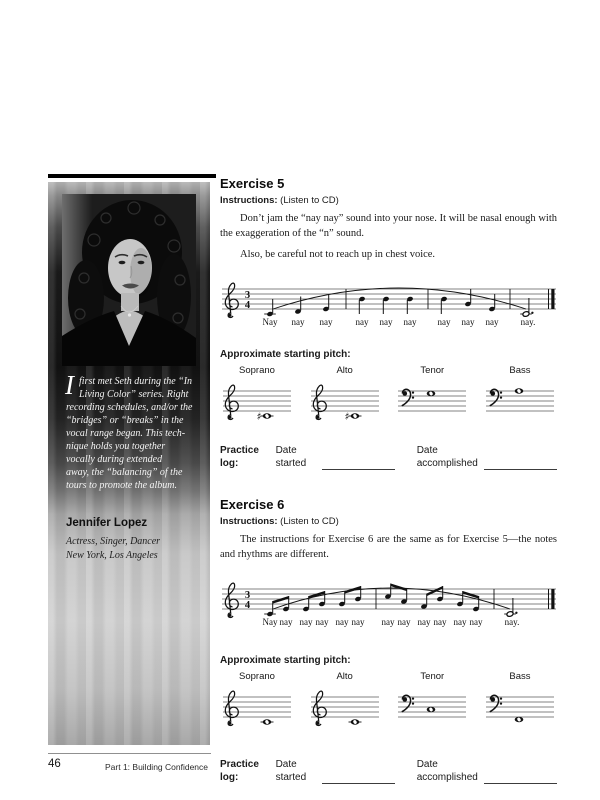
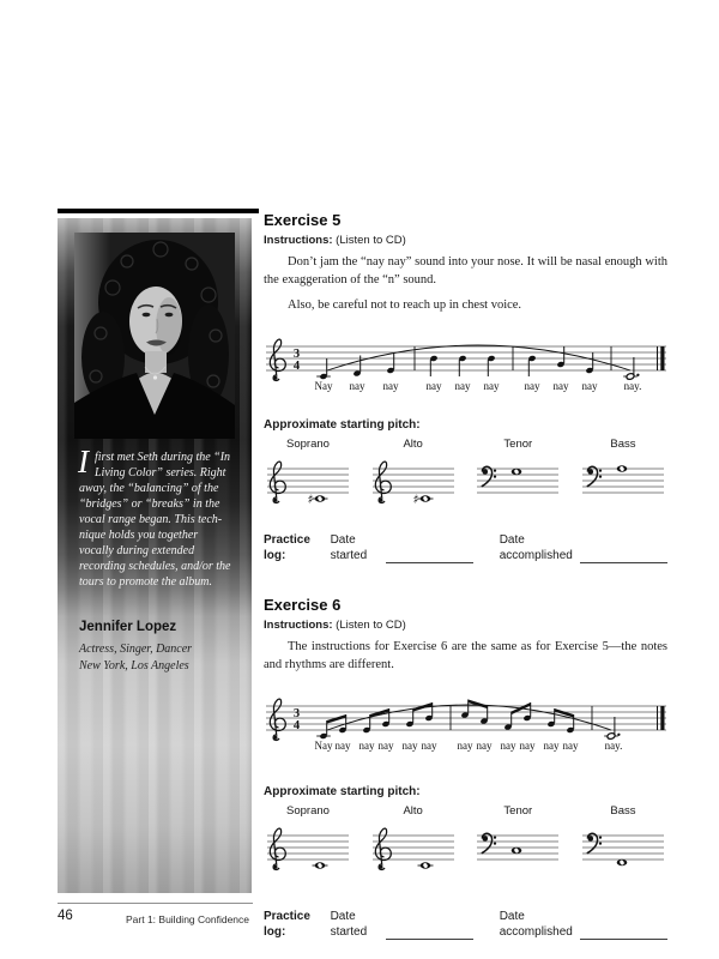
  I
  first met Seth during the “In
  Living Color” series. Right
- recording schedules, and/or the
+ away, the “balancing” of the
  “bridges” or “breaks” in the
  vocal range began. This tech-
  nique holds you together
  vocally during extended
- away, the “balancing” of the
+ recording schedules, and/or the
  tours to promote the album.
  Jennifer Lopez
  Actress, Singer, Dancer
  New York, Los Angeles
  Exercise 5
  Instructions: (Listen to CD)
  Don’t jam the “nay nay” sound into your nose. It will be nasal enough with the exaggeration of the “n” sound.
  Also, be careful not to reach up in chest voice.
  3
  4
  Nay
  nay
  nay
  nay
  nay
  nay
  nay
  nay
  nay
  nay.
  Approximate starting pitch:
  Soprano
  ♯
  Alto
  ♯
  Tenor
  Bass
  Practice log:
  Date started
  Date accomplished
  Exercise 6
  Instructions: (Listen to CD)
  The instructions for Exercise 6 are the same as for Exercise 5—the notes and rhythms are different.
  3
  4
  Nay
  nay
  nay
  nay
  nay
  nay
  nay
  nay
  nay
  nay
  nay
  nay
  nay.
  Approximate starting pitch:
  Soprano
  Alto
  Tenor
  Bass
  Practice log:
  Date started
  Date accomplished
  46
  Part 1: Building Confidence
